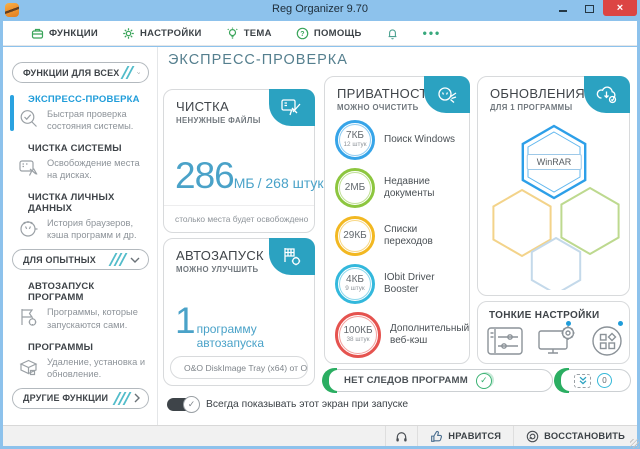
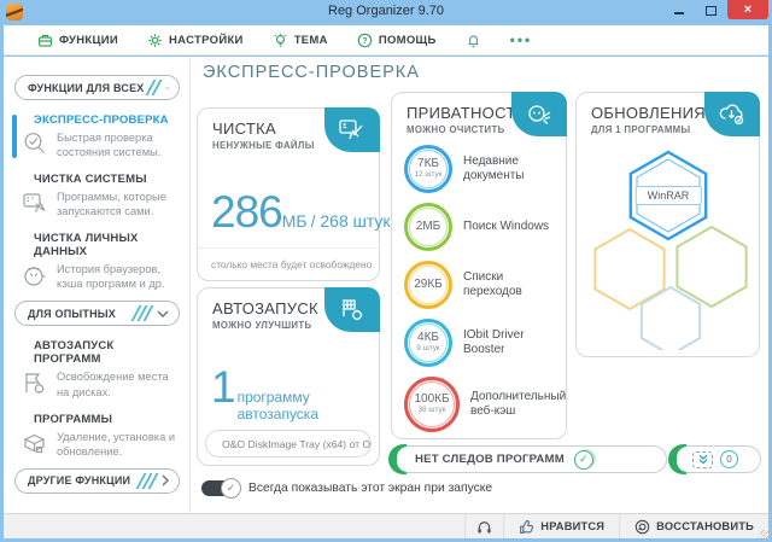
  Reg Organizer 9.70
  ×
  ФУНКЦИИ
  НАСТРОЙКИ
  ТЕМА
  ПОМОЩЬ
  •••
  ФУНКЦИИ ДЛЯ ВСЕХ
  ЭКСПРЕСС-ПРОВЕРКА
  Быстрая проверка состояния системы.
  ЧИСТКА СИСТЕМЫ
- Освобождение места на дисках.
+ Программы, которые запускаются сами.
  ЧИСТКА ЛИЧНЫХ ДАННЫХ
  История браузеров, кэша программ и др.
  ДЛЯ ОПЫТНЫХ
  АВТОЗАПУСК ПРОГРАММ
- Программы, которые запускаются сами.
+ Освобождение места на дисках.
  ПРОГРАММЫ
  Удаление, установка и обновление.
  ДРУГИЕ ФУНКЦИИ
  ЭКСПРЕСС-ПРОВЕРКА
  ЧИСТКА
  НЕНУЖНЫЕ ФАЙЛЫ
  286
  МБ
  / 268 штук
  столько места будет освобождено
  АВТОЗАПУСК
  МОЖНО УЛУЧШИТЬ
  1
  программу автозапуска
  O&O DiskImage Tray (x64) от O
  ПРИВАТНОС
  МОЖНО ОЧИСТИТЬ
  7КБ
- Поиск Windows
+ Недавние документы
  2МБ
- Недавние документы
+ Поиск Windows
  29КБ
  Списки переходов
  4КБ
  IObit Driver Booster
  100КБ
  Дополнительный веб-кэш
  ОБНОВЛЕНИЯ
  ДЛЯ 1 ПРОГРАММЫ
  WinRAR
- ТОНКИЕ НАСТРОЙКИ
  НЕТ СЛЕДОВ ПРОГРАММ
  ✓
  0
  ✓
  Всегда показывать этот экран при запуске
  НРАВИТСЯ
  ВОССТАНОВИТЬ
